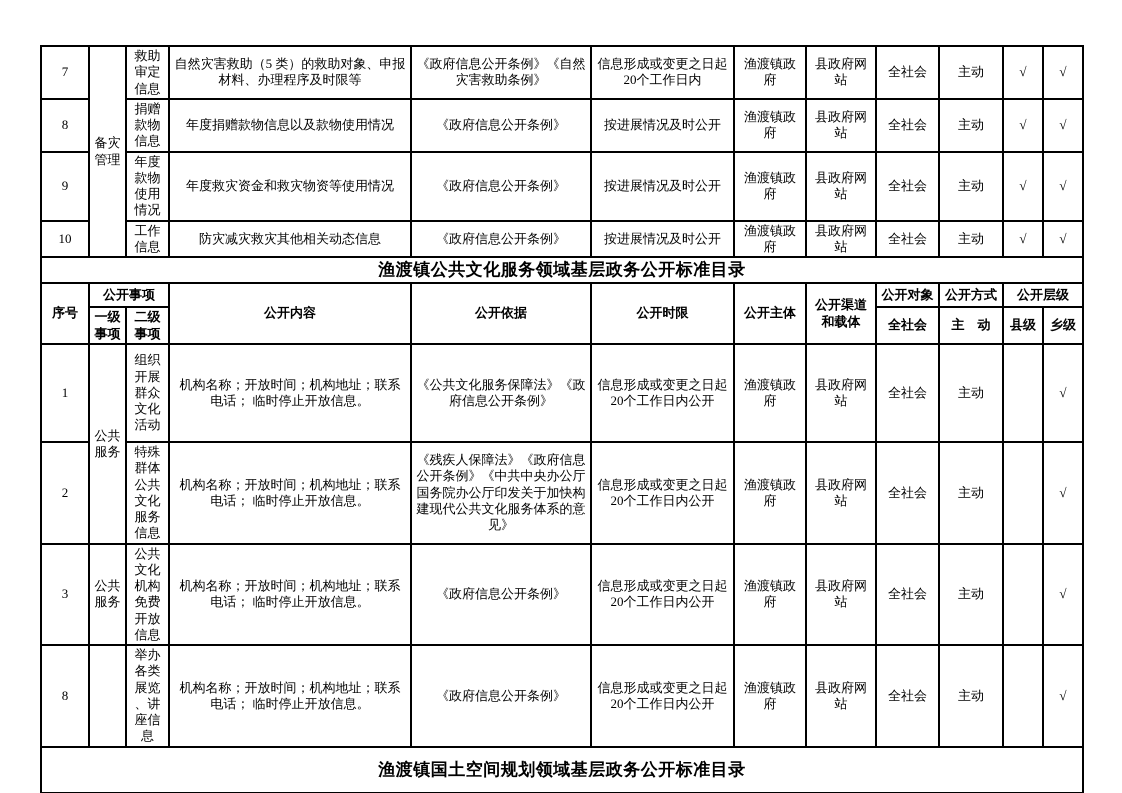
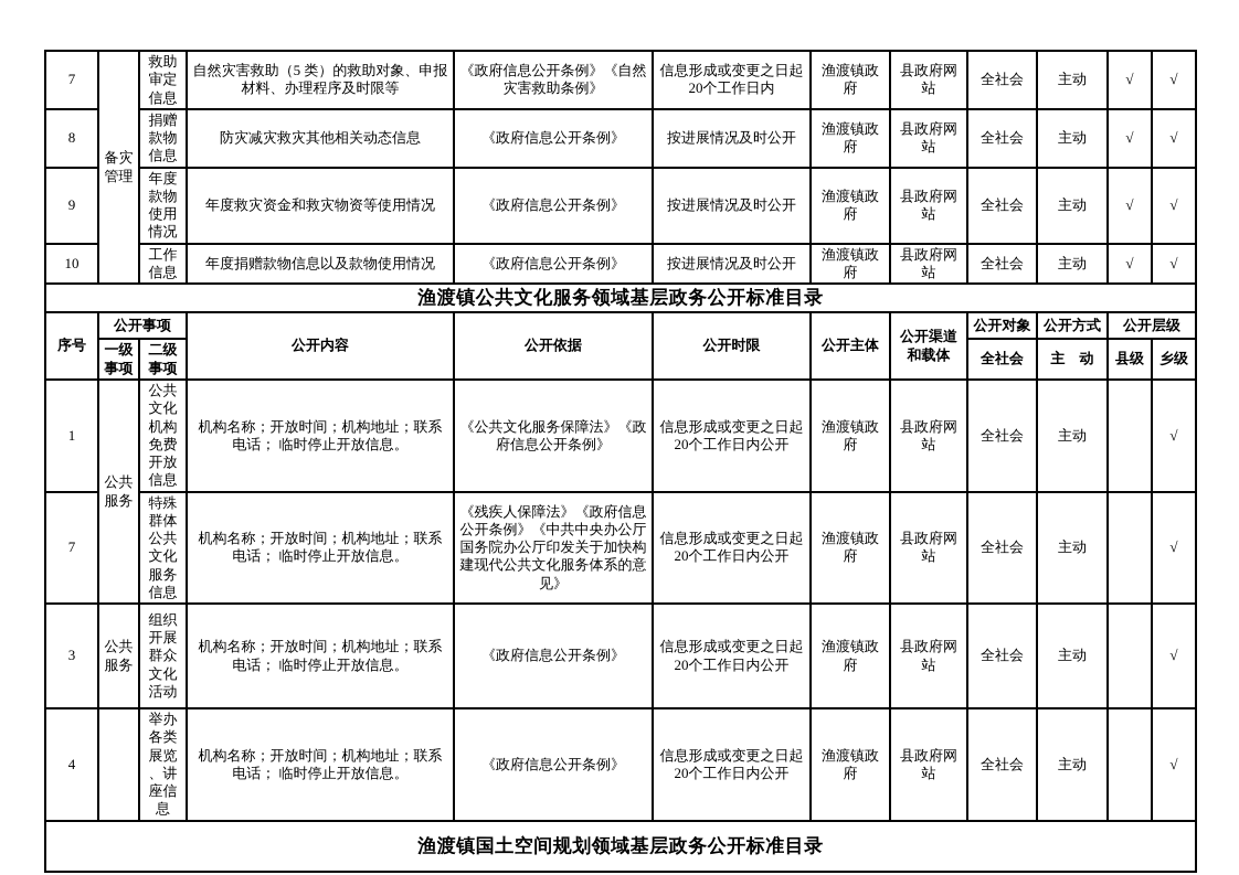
  7	备灾管理	救助审定信息	自然灾害救助（5 类）的救助对象、申报材料、办理程序及时限等	《政府信息公开条例》《自然灾害救助条例》	信息形成或变更之日起20个工作日内	渔渡镇政府	县政府网站	全社会	主动	√	√
- 8	捐赠款物信息	年度捐赠款物信息以及款物使用情况	《政府信息公开条例》	按进展情况及时公开	渔渡镇政府	县政府网站	全社会	主动	√	√
+ 8	捐赠款物信息	防灾减灾救灾其他相关动态信息	《政府信息公开条例》	按进展情况及时公开	渔渡镇政府	县政府网站	全社会	主动	√	√
  9	年度款物使用情况	年度救灾资金和救灾物资等使用情况	《政府信息公开条例》	按进展情况及时公开	渔渡镇政府	县政府网站	全社会	主动	√	√
- 10	工作信息	防灾减灾救灾其他相关动态信息	《政府信息公开条例》	按进展情况及时公开	渔渡镇政府	县政府网站	全社会	主动	√	√
+ 10	工作信息	年度捐赠款物信息以及款物使用情况	《政府信息公开条例》	按进展情况及时公开	渔渡镇政府	县政府网站	全社会	主动	√	√
  渔渡镇公共文化服务领域基层政务公开标准目录
  序号	公开事项	公开内容	公开依据	公开时限	公开主体	公开渠道和载体	公开对象	公开方式	公开层级
  一级事项	二级事项	全社会	主 动	县级	乡级
- 1	公共服务	组织开展群众文化活动	机构名称；开放时间；机构地址；联系电话； 临时停止开放信息。	《公共文化服务保障法》《政府信息公开条例》	信息形成或变更之日起20个工作日内公开	渔渡镇政府	县政府网站	全社会	主动		√
+ 1	公共服务	公共文化机构免费开放信息	机构名称；开放时间；机构地址；联系电话； 临时停止开放信息。	《公共文化服务保障法》《政府信息公开条例》	信息形成或变更之日起20个工作日内公开	渔渡镇政府	县政府网站	全社会	主动		√
- 2	特殊群体公共文化服务信息	机构名称；开放时间；机构地址；联系电话； 临时停止开放信息。	《残疾人保障法》《政府信息公开条例》《中共中央办公厅国务院办公厅印发关于加快构建现代公共文化服务体系的意见》	信息形成或变更之日起20个工作日内公开	渔渡镇政府	县政府网站	全社会	主动		√
+ 7	特殊群体公共文化服务信息	机构名称；开放时间；机构地址；联系电话； 临时停止开放信息。	《残疾人保障法》《政府信息公开条例》《中共中央办公厅国务院办公厅印发关于加快构建现代公共文化服务体系的意见》	信息形成或变更之日起20个工作日内公开	渔渡镇政府	县政府网站	全社会	主动		√
- 3	公共服务	公共文化机构免费开放信息	机构名称；开放时间；机构地址；联系电话； 临时停止开放信息。	《政府信息公开条例》	信息形成或变更之日起20个工作日内公开	渔渡镇政府	县政府网站	全社会	主动		√
+ 3	公共服务	组织开展群众文化活动	机构名称；开放时间；机构地址；联系电话； 临时停止开放信息。	《政府信息公开条例》	信息形成或变更之日起20个工作日内公开	渔渡镇政府	县政府网站	全社会	主动		√
- 8		举办各类展览、讲座信息	机构名称；开放时间；机构地址；联系电话； 临时停止开放信息。	《政府信息公开条例》	信息形成或变更之日起20个工作日内公开	渔渡镇政府	县政府网站	全社会	主动		√
+ 4		举办各类展览、讲座信息	机构名称；开放时间；机构地址；联系电话； 临时停止开放信息。	《政府信息公开条例》	信息形成或变更之日起20个工作日内公开	渔渡镇政府	县政府网站	全社会	主动		√
  渔渡镇国土空间规划领域基层政务公开标准目录
